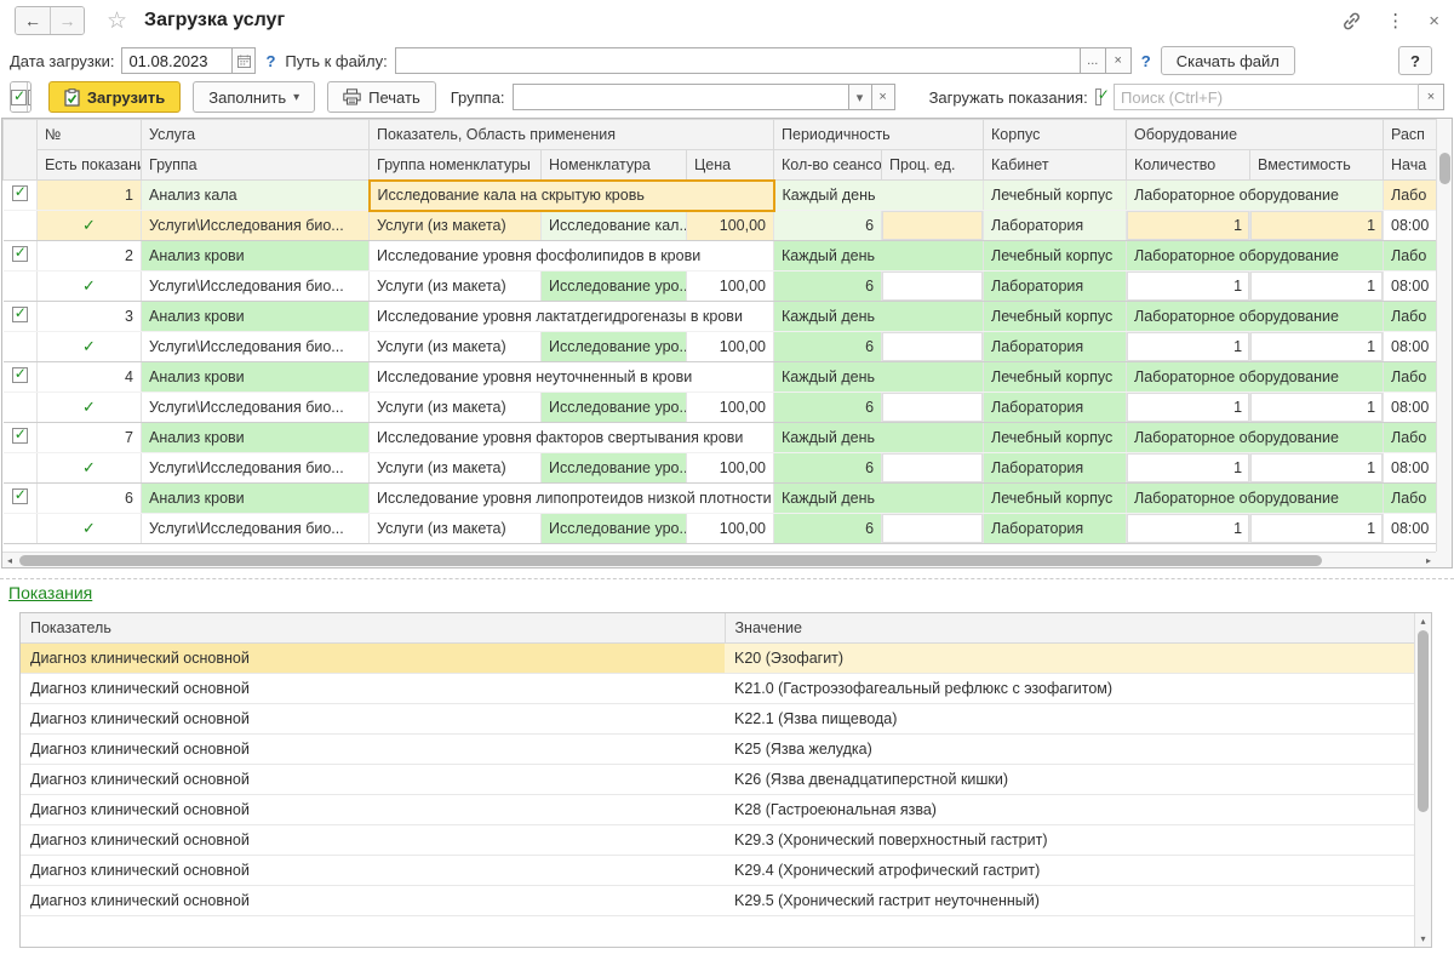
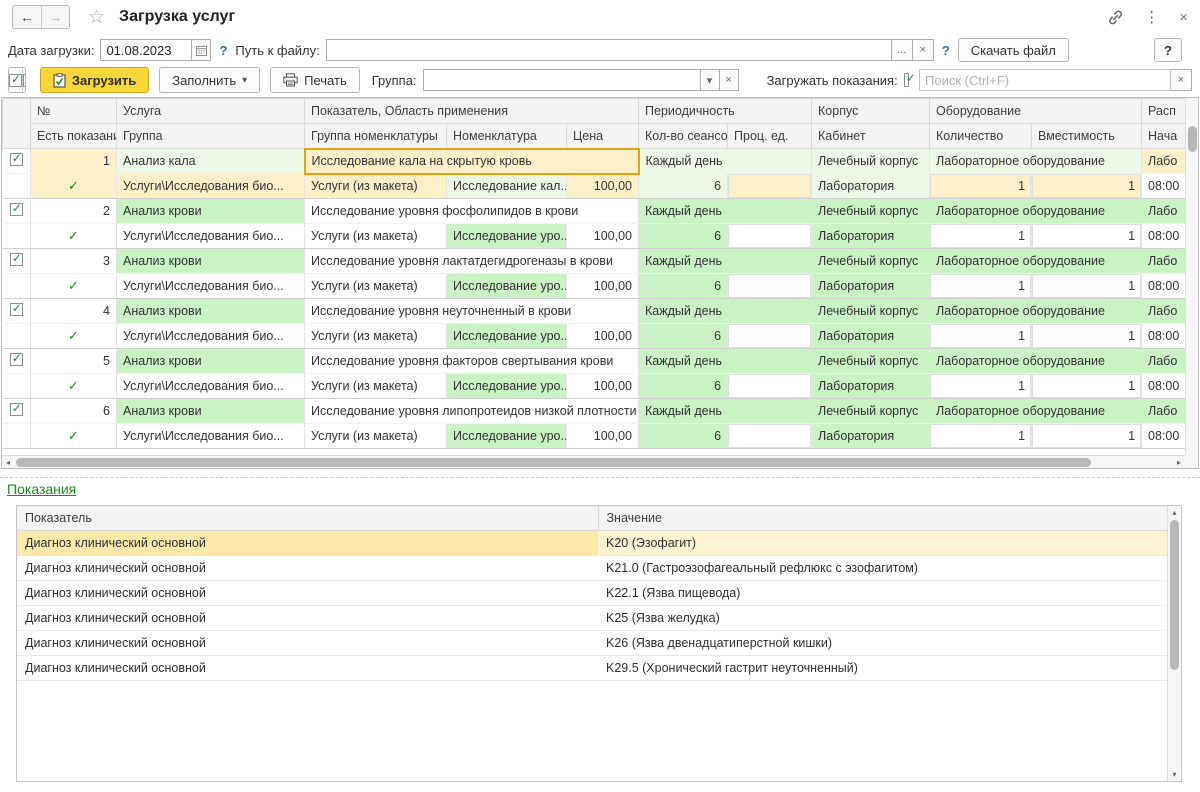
  ←
  →
  ☆
  Загрузка услуг
  ⋮
  ×
  Дата загрузки:
  01.08.2023
  ?
  Путь к файлу:
  ...
  ×
  ?
  Скачать файл
  ?
  Загрузить
  Заполнить
  ▾
  Печать
  Группа:
  ▾
  ×
  Загружать показания:
  Поиск (Ctrl+F)
  ×
  	№	Услуга	Показатель, Область применения	Периодичность	Корпус	Оборудование	Расп
  Есть показан	Группа	Группа номенклатуры	Номенклатура	Цена	Кол-во сеансо	Проц. ед.	Кабинет	Количество	Вместимость	Нача
  	1	Анализ кала	Исследование кала на скрытую кровь	Каждый день	Лечебный корпус	Лабораторное оборудование	Лабо
  	✓	Услуги\Исследования био...	Услуги (из макета)	Исследование кал..	100,00	6		Лаборатория	1	1	08:00
  	2	Анализ крови	Исследование уровня фосфолипидов в крови	Каждый день	Лечебный корпус	Лабораторное оборудование	Лабо
  	✓	Услуги\Исследования био...	Услуги (из макета)	Исследование уро..	100,00	6		Лаборатория	1	1	08:00
  	3	Анализ крови	Исследование уровня лактатдегидрогеназы в крови	Каждый день	Лечебный корпус	Лабораторное оборудование	Лабо
  	✓	Услуги\Исследования био...	Услуги (из макета)	Исследование уро..	100,00	6		Лаборатория	1	1	08:00
  	4	Анализ крови	Исследование уровня неуточненный в крови	Каждый день	Лечебный корпус	Лабораторное оборудование	Лабо
  	✓	Услуги\Исследования био...	Услуги (из макета)	Исследование уро..	100,00	6		Лаборатория	1	1	08:00
- 	7	Анализ крови	Исследование уровня факторов свертывания крови	Каждый день	Лечебный корпус	Лабораторное оборудование	Лабо
+ 	5	Анализ крови	Исследование уровня факторов свертывания крови	Каждый день	Лечебный корпус	Лабораторное оборудование	Лабо
  	✓	Услуги\Исследования био...	Услуги (из макета)	Исследование уро..	100,00	6		Лаборатория	1	1	08:00
  	6	Анализ крови	Исследование уровня липопротеидов низкой плотности	Каждый день	Лечебный корпус	Лабораторное оборудование	Лабо
  	✓	Услуги\Исследования био...	Услуги (из макета)	Исследование уро..	100,00	6		Лаборатория	1	1	08:00
  ◂
  ▸
  Показания
  Показатель	Значение
  Диагноз клинический основной	K20 (Эзофагит)
  Диагноз клинический основной	K21.0 (Гастроэзофагеальный рефлюкс с эзофагитом)
  Диагноз клинический основной	K22.1 (Язва пищевода)
  Диагноз клинический основной	K25 (Язва желудка)
  Диагноз клинический основной	K26 (Язва двенадцатиперстной кишки)
- Диагноз клинический основной	K28 (Гастроеюнальная язва)
- Диагноз клинический основной	K29.3 (Хронический поверхностный гастрит)
- Диагноз клинический основной	K29.4 (Хронический атрофический гастрит)
  Диагноз клинический основной	K29.5 (Хронический гастрит неуточненный)
  ▴
  ▾
